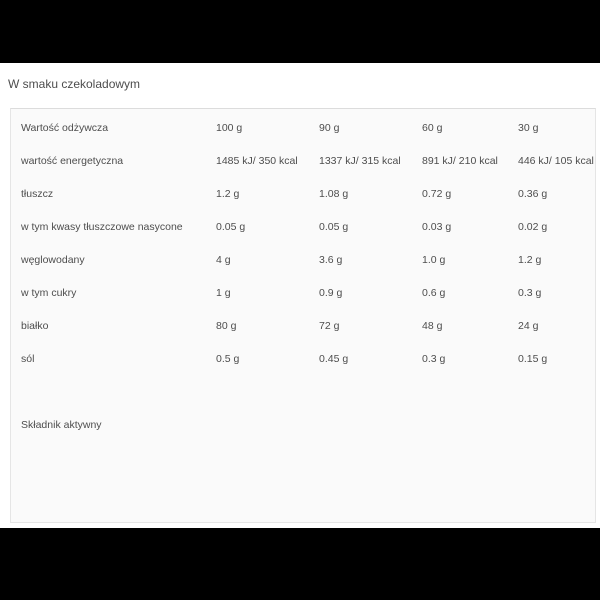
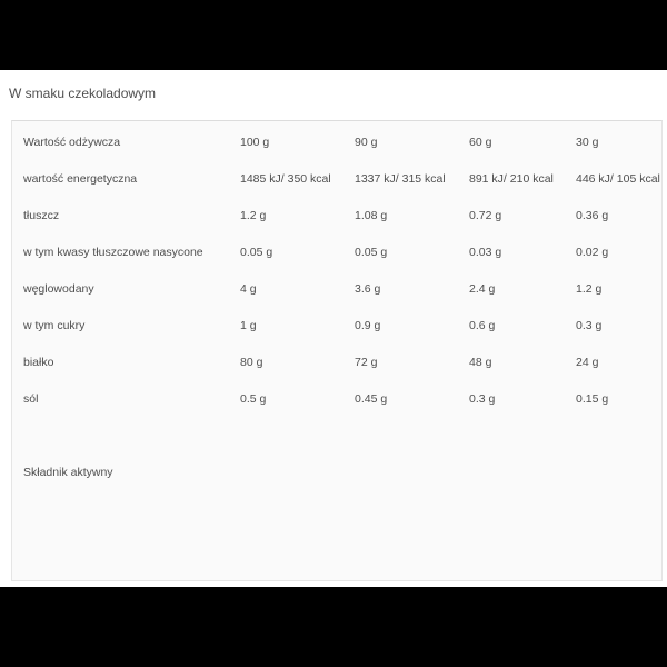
  W smaku czekoladowym
  Wartość odżywcza
  100 g
  90 g
  60 g
  30 g
  wartość energetyczna
  1485 kJ/ 350 kcal
  1337 kJ/ 315 kcal
  891 kJ/ 210 kcal
  446 kJ/ 105 kcal
  tłuszcz
  1.2 g
  1.08 g
  0.72 g
  0.36 g
  w tym kwasy tłuszczowe nasycone
  0.05 g
  0.05 g
  0.03 g
  0.02 g
  węglowodany
  4 g
  3.6 g
- 1.0 g
+ 2.4 g
  1.2 g
  w tym cukry
  1 g
  0.9 g
  0.6 g
  0.3 g
  białko
  80 g
  72 g
  48 g
  24 g
  sól
  0.5 g
  0.45 g
  0.3 g
  0.15 g
  Składnik aktywny
